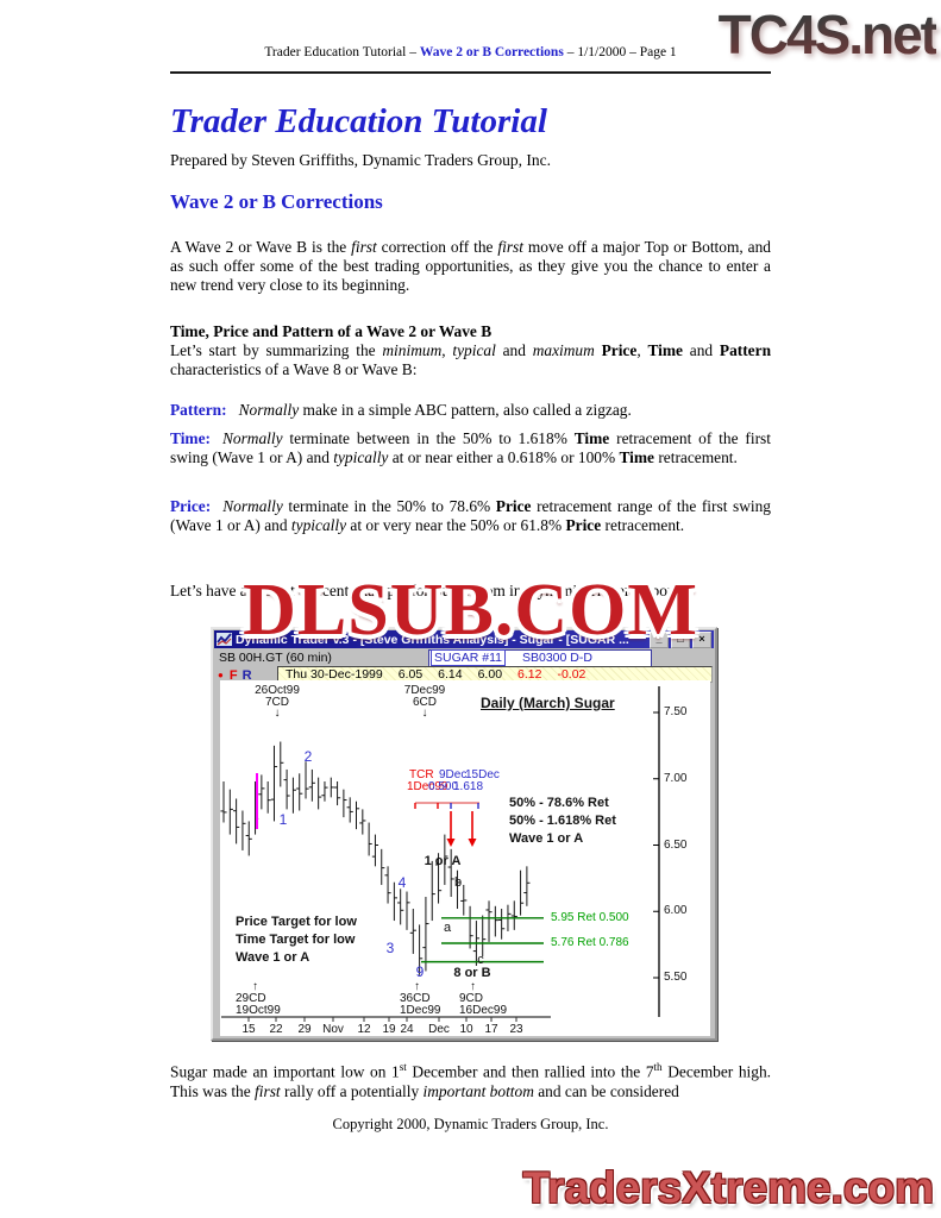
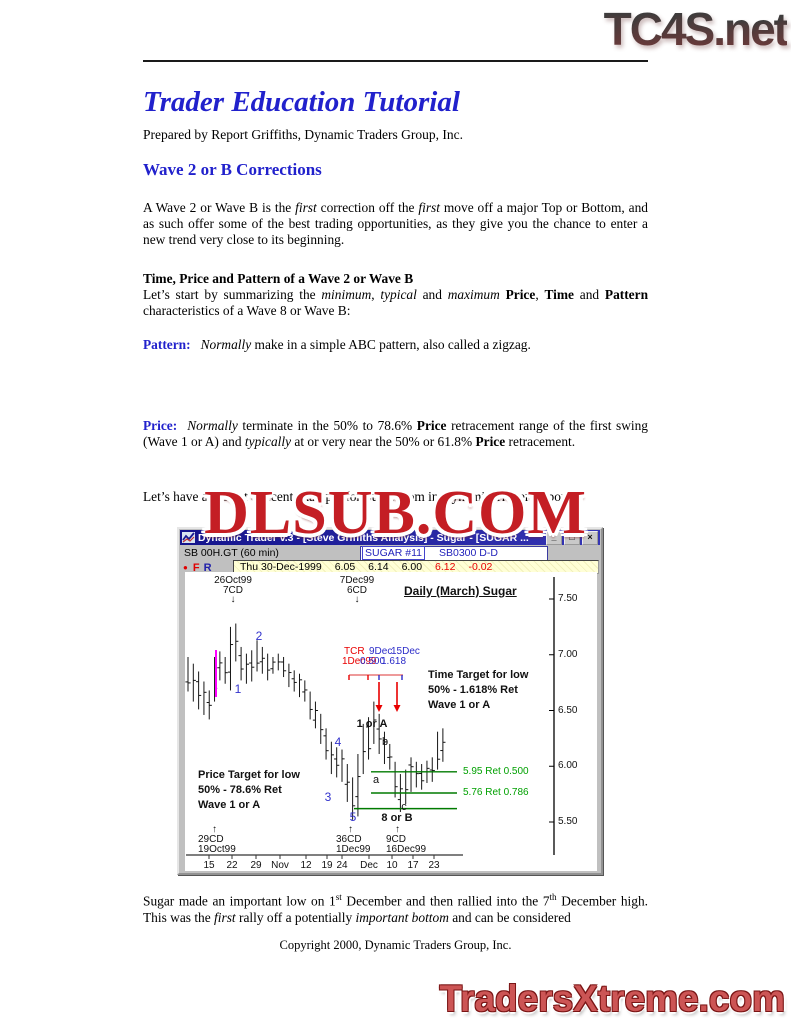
  TC4S.net
- Trader Education Tutorial – Wave 2 or B Corrections – 1/1/2000 – Page 1
  Trader Education Tutorial
- Prepared by Steven Griffiths, Dynamic Traders Group, Inc.
+ Prepared by Report Griffiths, Dynamic Traders Group, Inc.
  Wave 2 or B Corrections
  A Wave 2 or Wave B is the first correction off the first move off a major Top or Bottom, and as such offer some of the best trading opportunities, as they give you the chance to enter a new trend very close to its beginning.
  Time, Price and Pattern of a Wave 2 or Wave B
  Let’s start by summarizing the minimum, typical and maximum Price, Time and Pattern characteristics of a Wave 8 or Wave B:
  Pattern: Normally make in a simple ABC pattern, also called a zigzag.
- Time: Normally terminate between in the 50% to 1.618% Time retracement of the first swing (Wave 1 or A) and typically at or near either a 0.618% or 100% Time retracement.
  Price: Normally terminate in the 50% to 78.6% Price retracement range of the first swing (Wave 1 or A) and typically at or very near the 50% or 61.8% Price retracement.
  Let’s have a look at a recent example for Sugar from in Dynamic Trader Report.
  Dynamic Trader v.3 - [Steve Griffiths Analysis] - Sugar - [SUGAR ...
  _
  □
  ×
  SB 00H.GT (60 min)
  SUGAR #11 SB0300 D-D
  ● F R
  Thu 30-Dec-1999 6.05 6.14 6.00 6.12 -0.02
  7.50
  7.00
  6.50
  6.00
  5.50
  15
  22
  29
  Nov
  12
  19
  24
  Dec
  10
  17
  23
  5.95 Ret 0.500
  5.76 Ret 0.786
  TCR
  1Dec99
  9Dec
  15Dec
  0.500
  1.618
  Daily (March) Sugar
  2
  1
  4
  3
- 9
+ 5
  1 or A
  b
  a
  c
  8 or B
- 50% - 78.6% Ret
+ Time Target for low
  50% - 1.618% Ret
  Wave 1 or A
  Price Target for low
- Time Target for low
+ 50% - 78.6% Ret
  Wave 1 or A
  26Oct99
  7CD
  ↓
  7Dec99
  6CD
  ↓
  ↑
  29CD
  19Oct99
  ↑
  36CD
  1Dec99
  ↑
  9CD
  16Dec99
  Sugar made an important low on 1st December and then rallied into the 7th December high. This was the first rally off a potentially important bottom and can be considered
  Copyright 2000, Dynamic Traders Group, Inc.
  DLSUB.COM
  TradersXtreme.com
